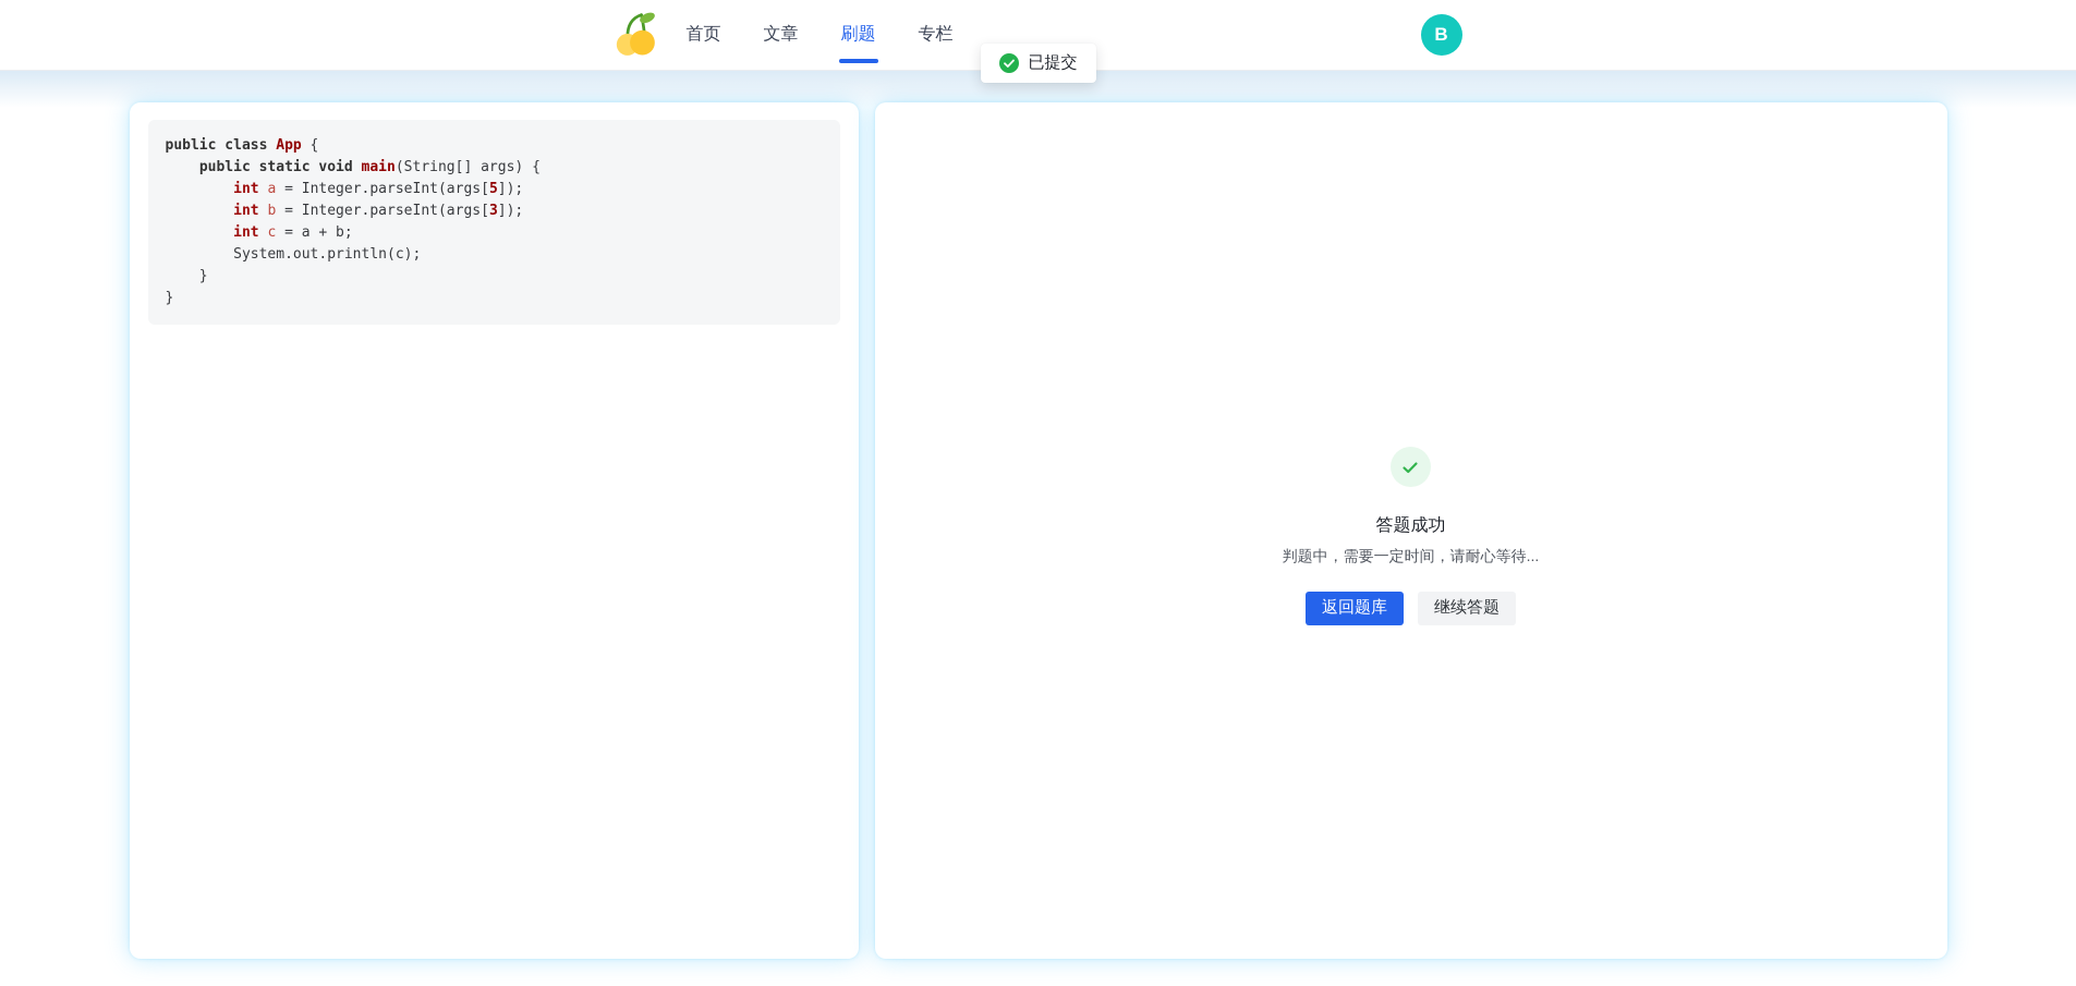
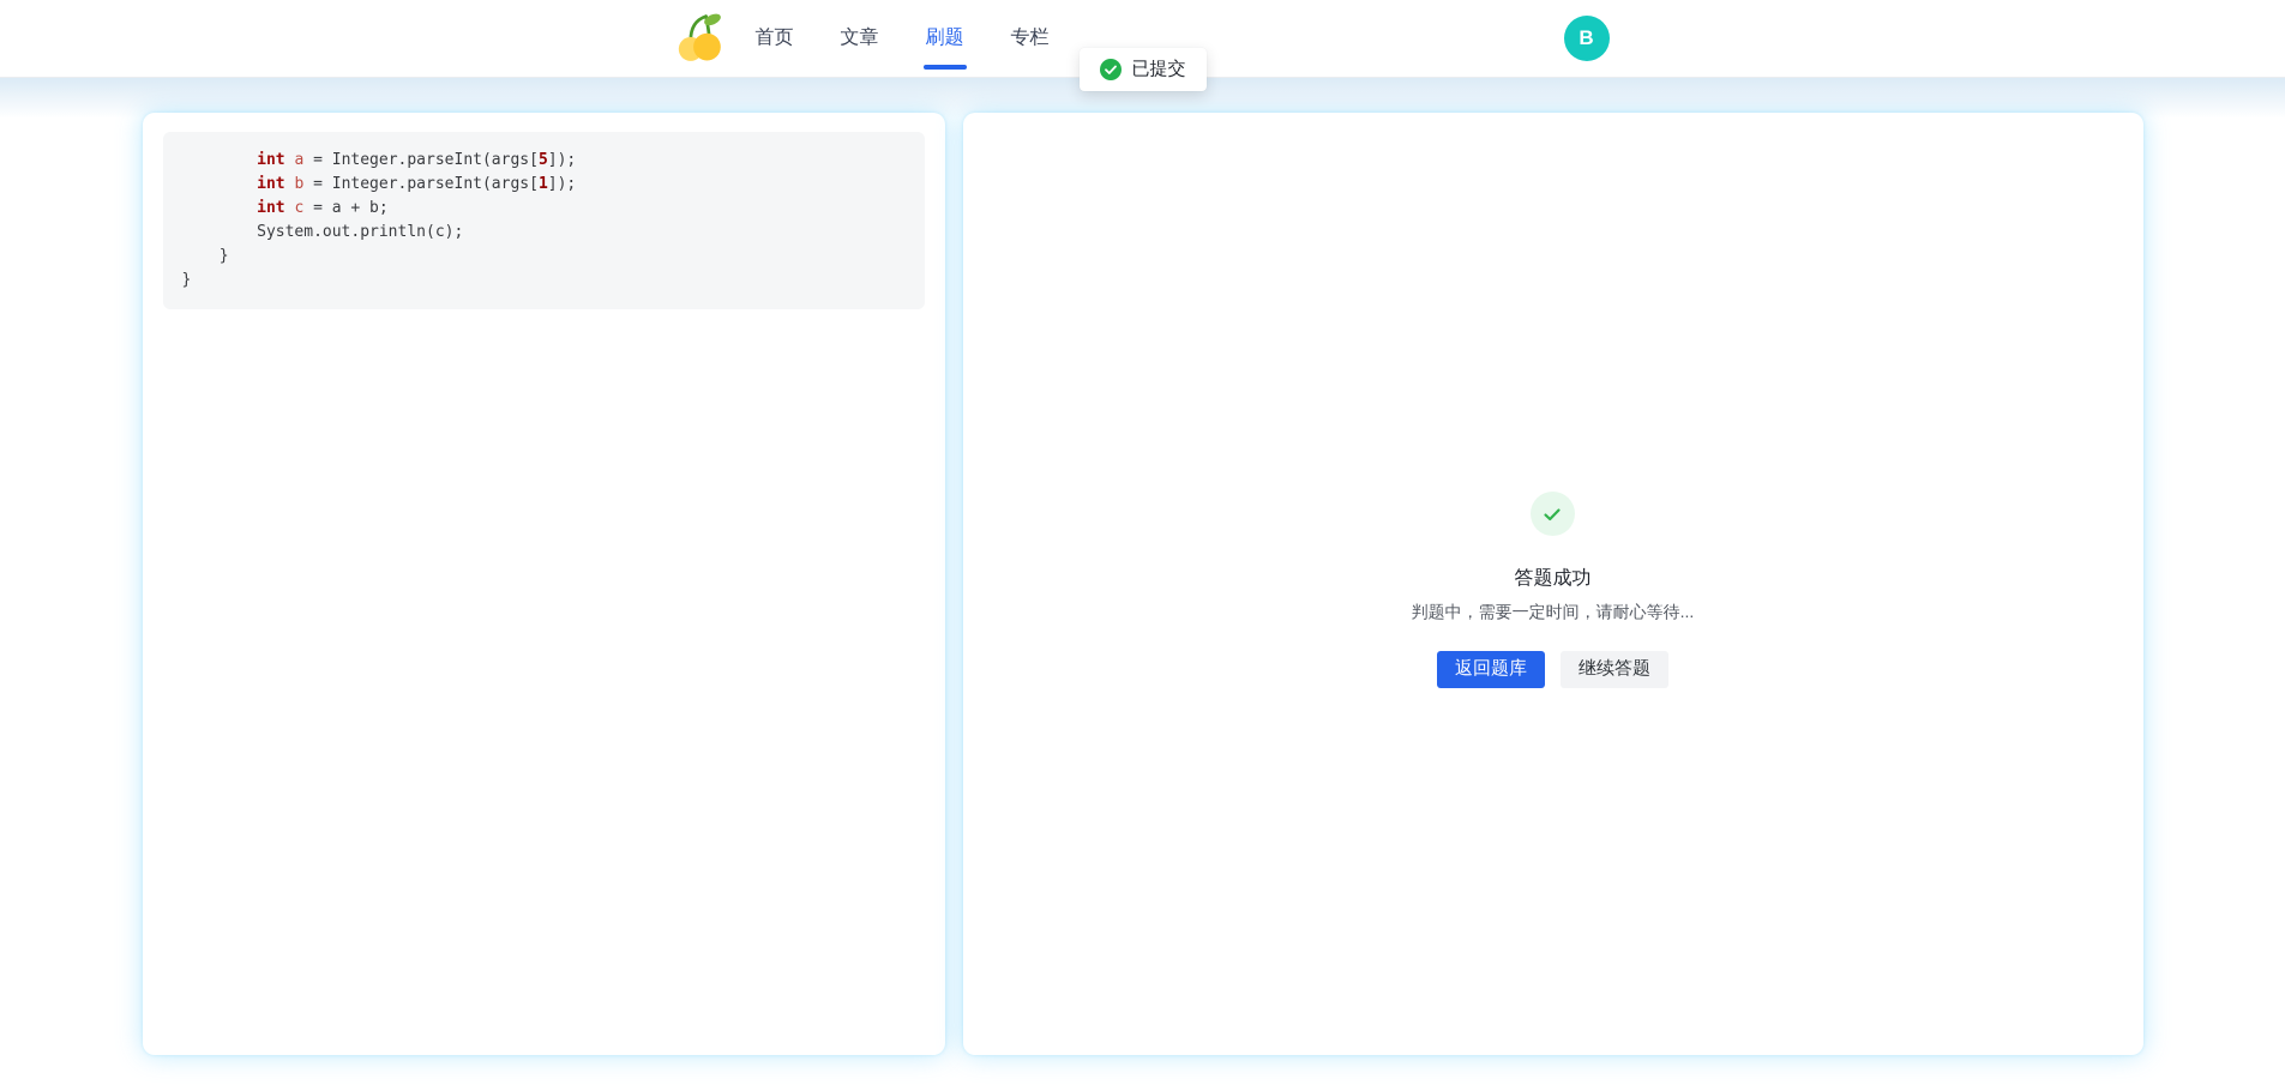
  首页
  文章
  刷题
  专栏
  B
  已提交
- public class App {
- public static void main(String[] args) {
  int a = Integer.parseInt(args[5]);
- int b = Integer.parseInt(args[3]);
+ int b = Integer.parseInt(args[1]);
  int c = a + b;
  System.out.println(c);
  }
  }
  答题成功
  判题中，需要一定时间，请耐心等待...
  返回题库
  继续答题
